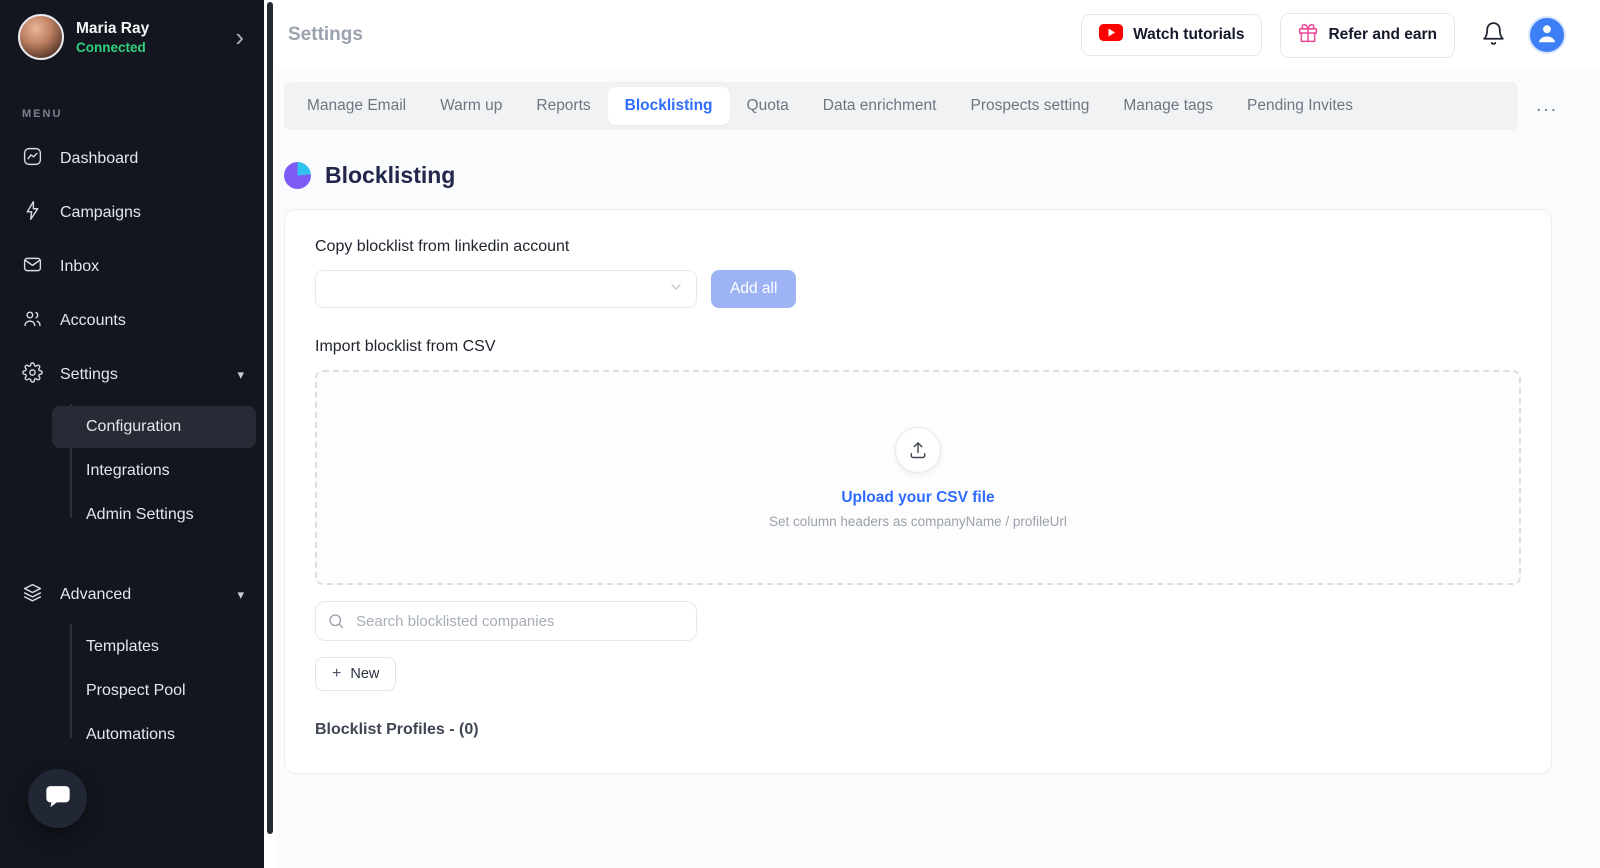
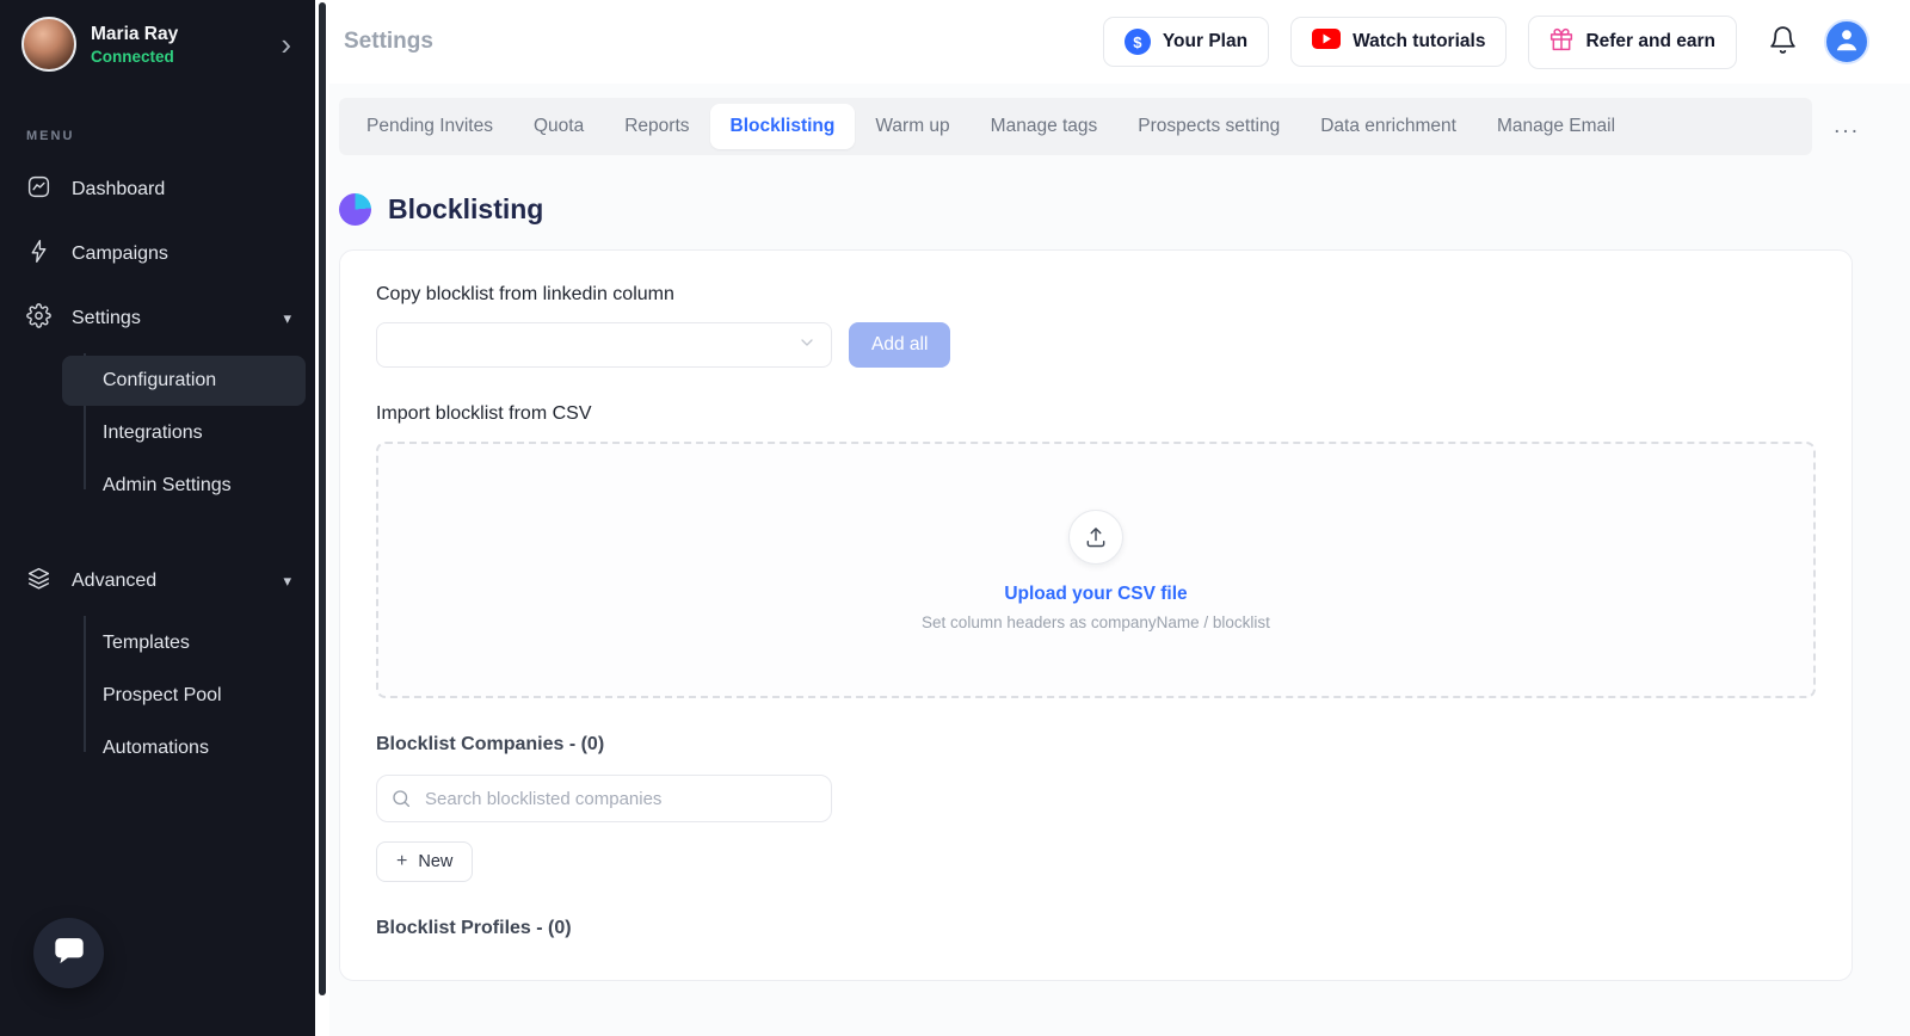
  Maria Ray
  Connected
  ›
  MENU
  Dashboard
  Campaigns
- Inbox
- Accounts
  Settings
  ▾
  Configuration
  Integrations
  Admin Settings
  Advanced
  ▾
  Templates
  Prospect Pool
  Automations
  Settings
+ $
+ Your Plan
  Watch tutorials
  Refer and earn
- Manage Email
+ Pending Invites
- Warm up
+ Quota
  Reports
  Blocklisting
- Quota
+ Warm up
- Data enrichment
+ Manage tags
  Prospects setting
- Manage tags
+ Data enrichment
- Pending Invites
+ Manage Email
  ...
  Blocklisting
- Copy blocklist from linkedin account
+ Copy blocklist from linkedin column
  Add all
  Import blocklist from CSV
  Upload your CSV file
- Set column headers as companyName / profileUrl
+ Set column headers as companyName / blocklist
+ Blocklist Companies - (0)
  Search blocklisted companies
  +
  New
  Blocklist Profiles - (0)
